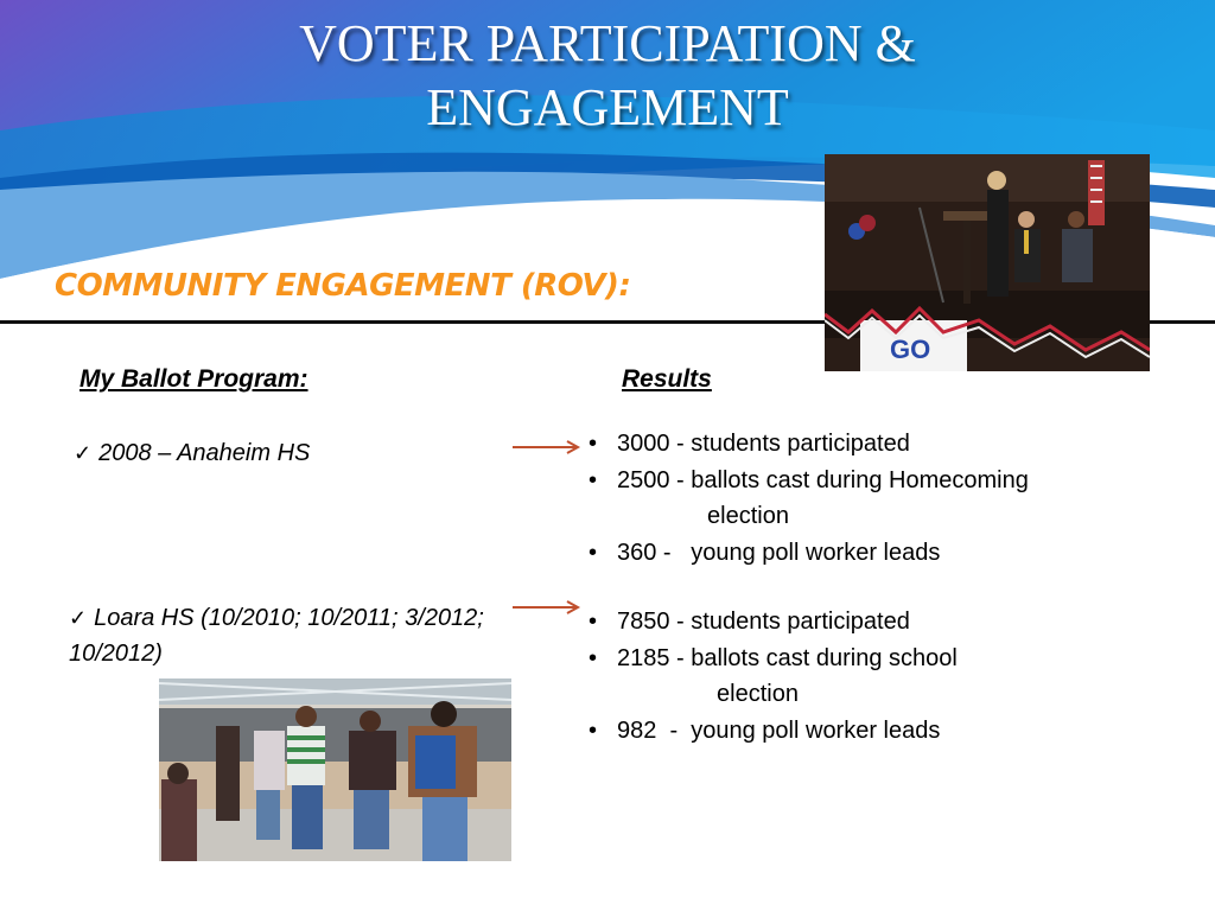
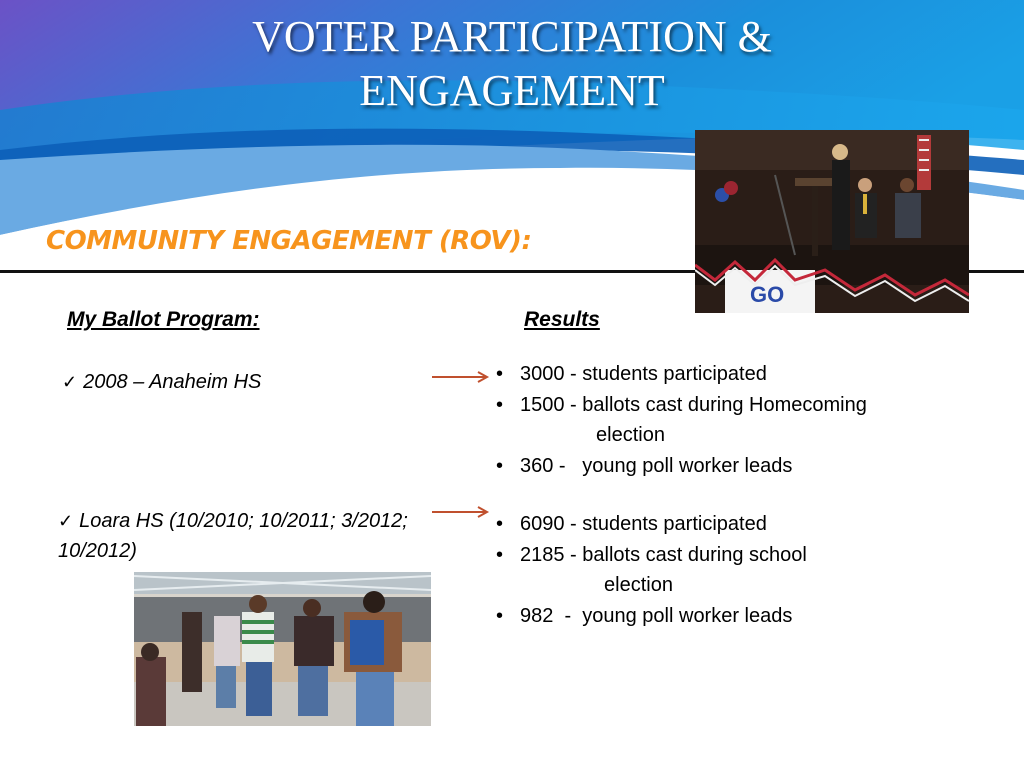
  VOTER PARTICIPATION &
  ENGAGEMENT
  COMMUNITY ENGAGEMENT (ROV):
  GO
  My Ballot Program:
  Results
  ✓ 2008 – Anaheim HS
  ✓ Loara HS (10/2010; 10/2011; 3/2012; 10/2012)
  •
  3000 - students participated
  •
- 2500 - ballots cast during Homecoming
+ 1500 - ballots cast during Homecoming
  election
  •
  360 - young poll worker leads
  •
- 7850 - students participated
+ 6090 - students participated
  •
  2185 - ballots cast during school
  election
  •
  982 - young poll worker leads
